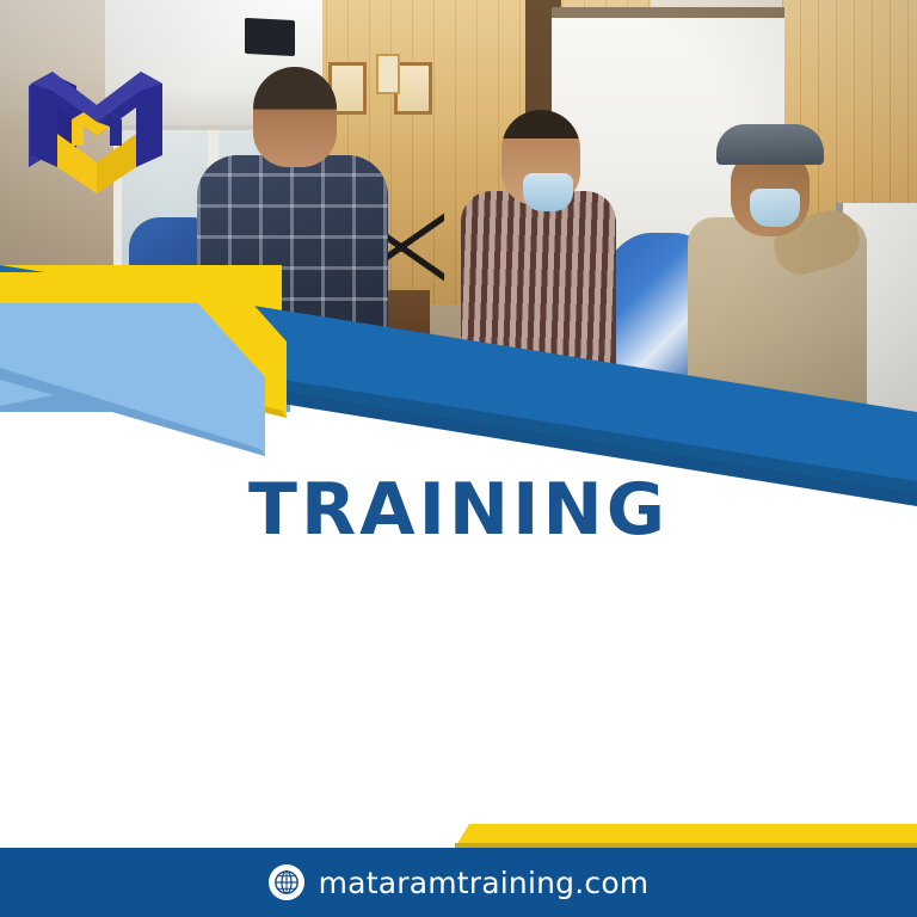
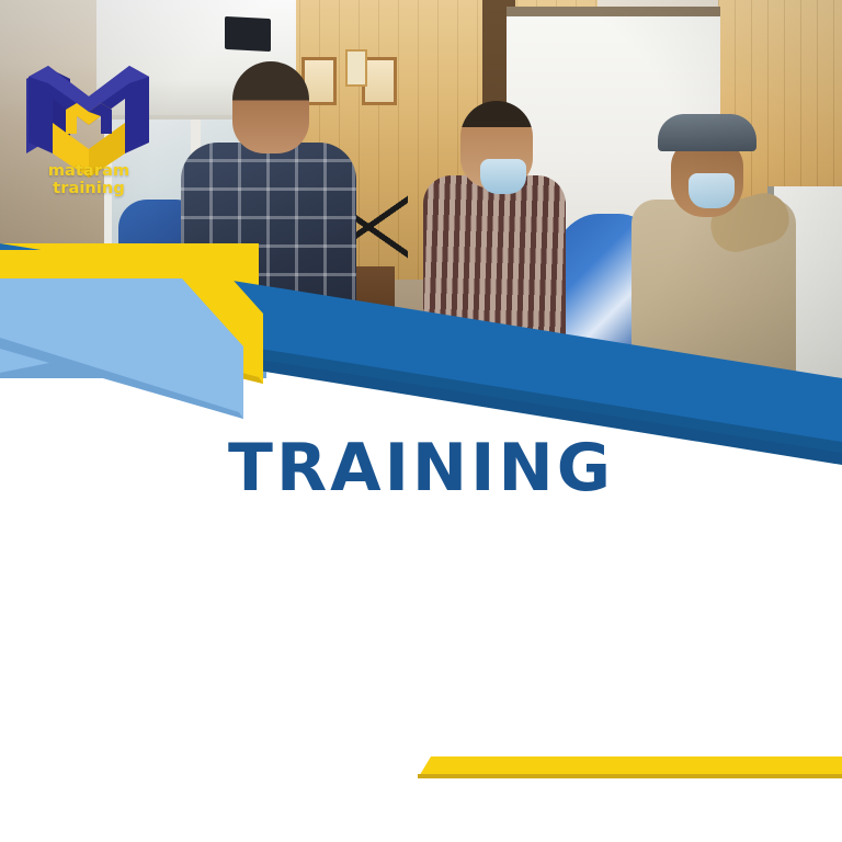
+ mataram training
  TRAINING
- mataramtraining.com
